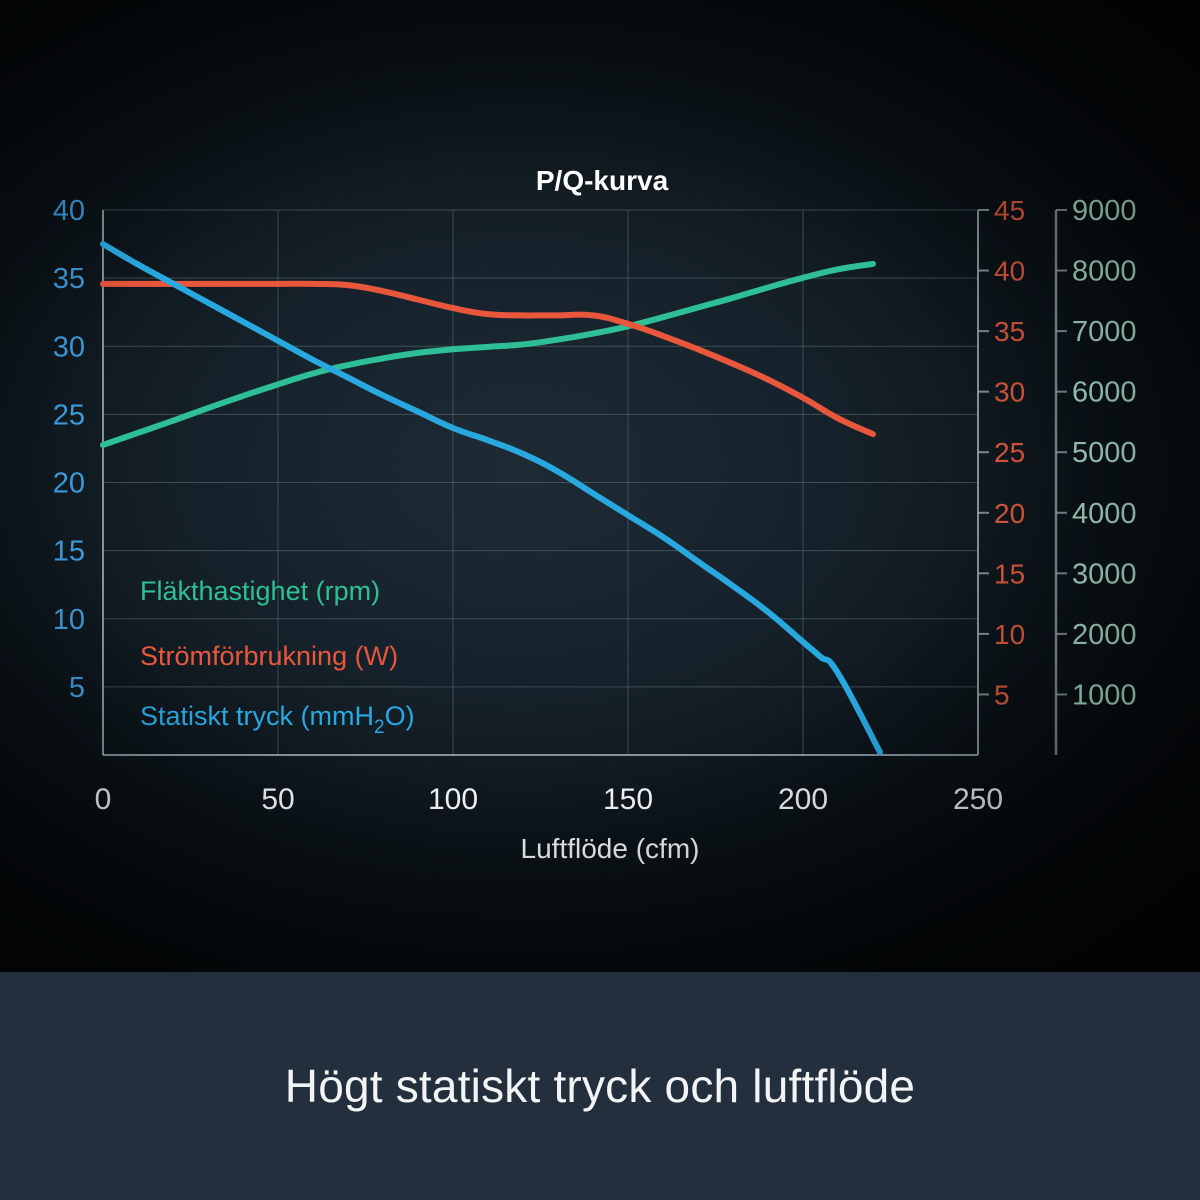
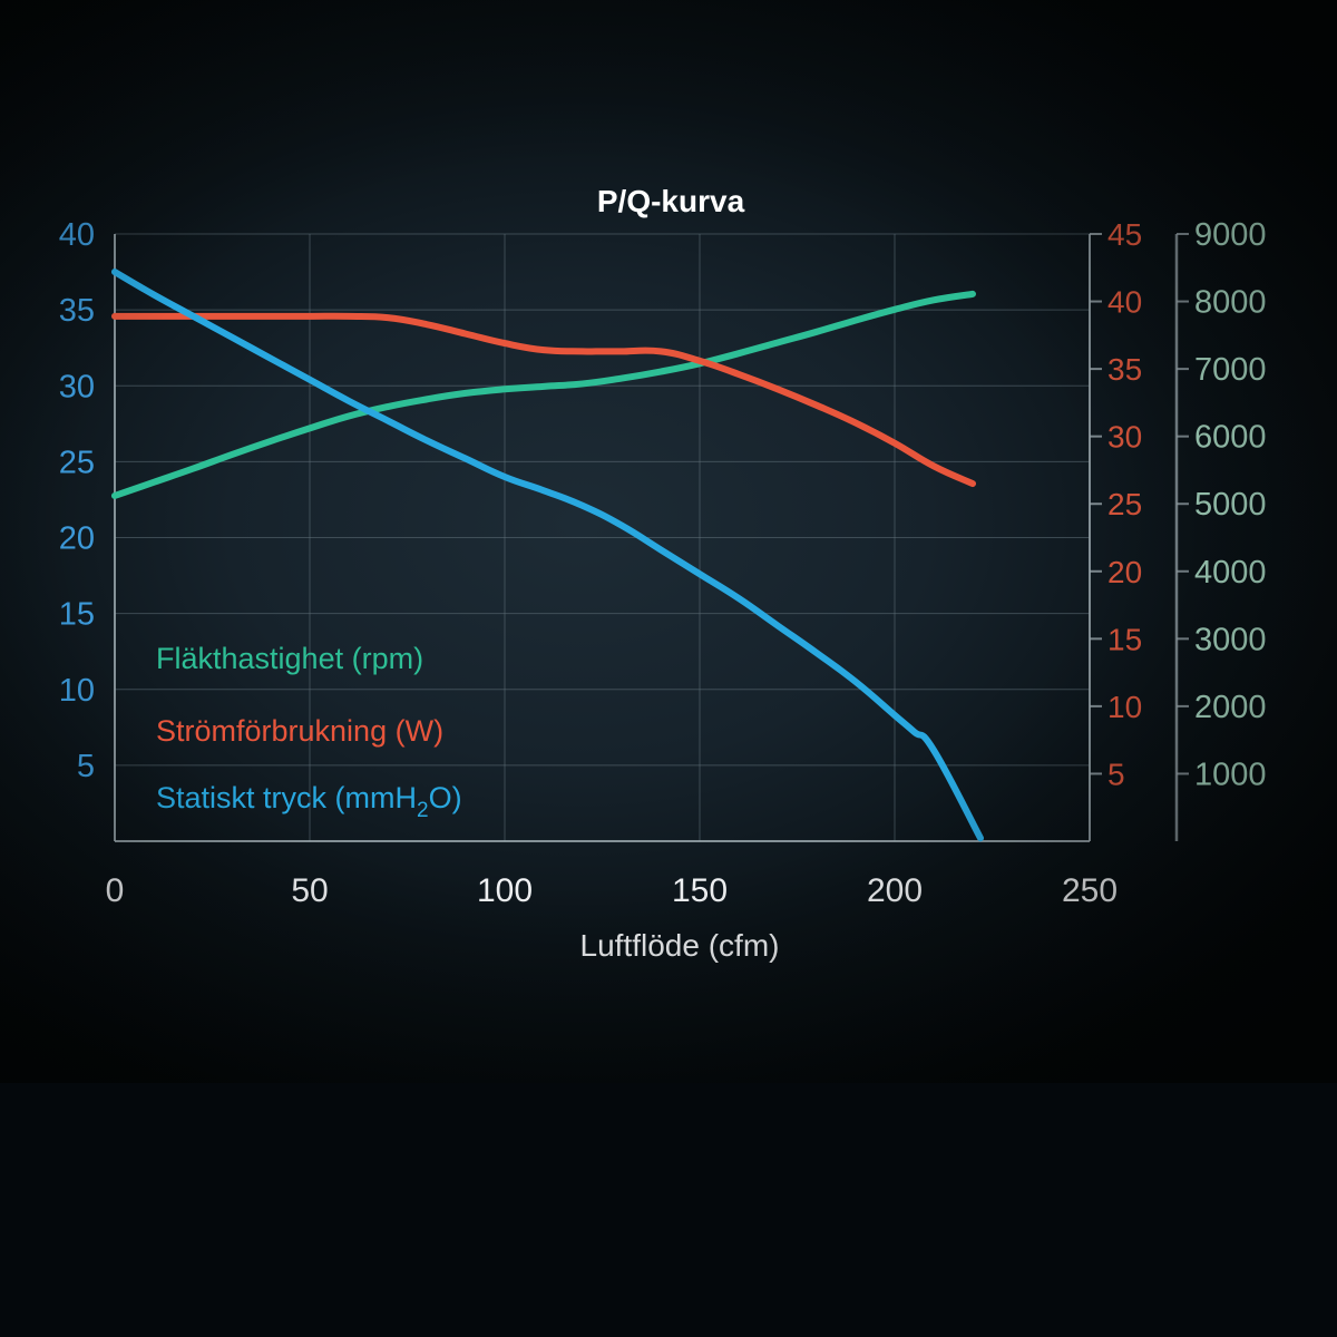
- Högt statiskt tryck och luftflöde
